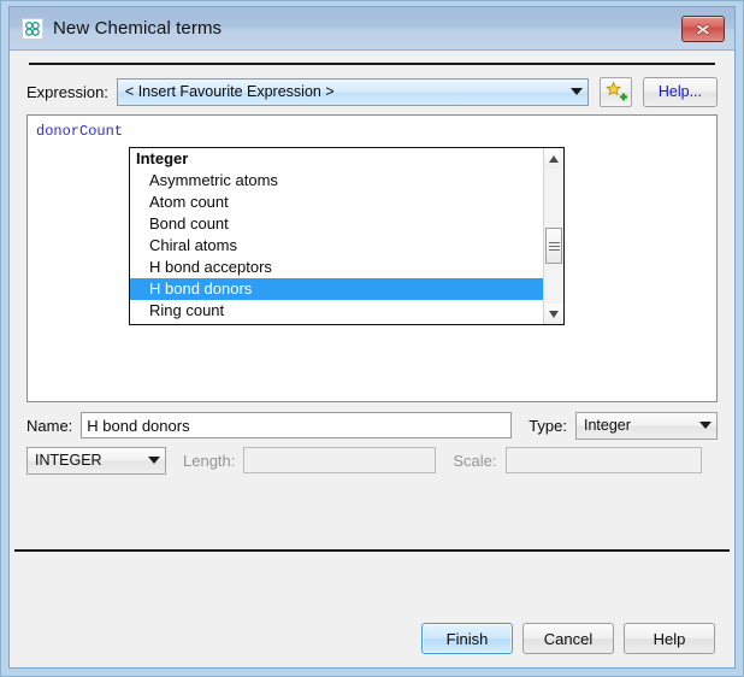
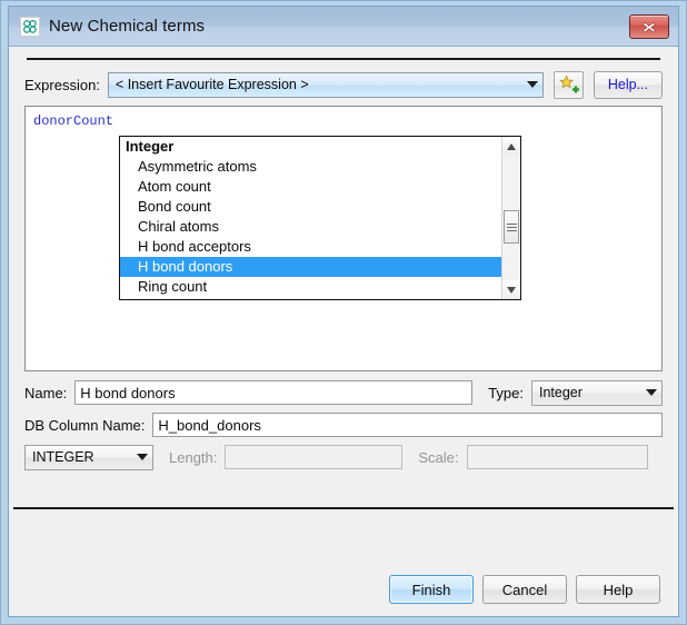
  New Chemical terms
  Expression:
  < Insert Favourite Expression >
  Help...
  donorCount
  Integer
  Asymmetric atoms
  Atom count
  Bond count
  Chiral atoms
  H bond acceptors
  H bond donors
  Ring count
  Name:
  H bond donors
  Type:
  Integer
+ DB Column Name:
+ H_bond_donors
  INTEGER
  Length:
  Scale:
  Finish
  Cancel
  Help
